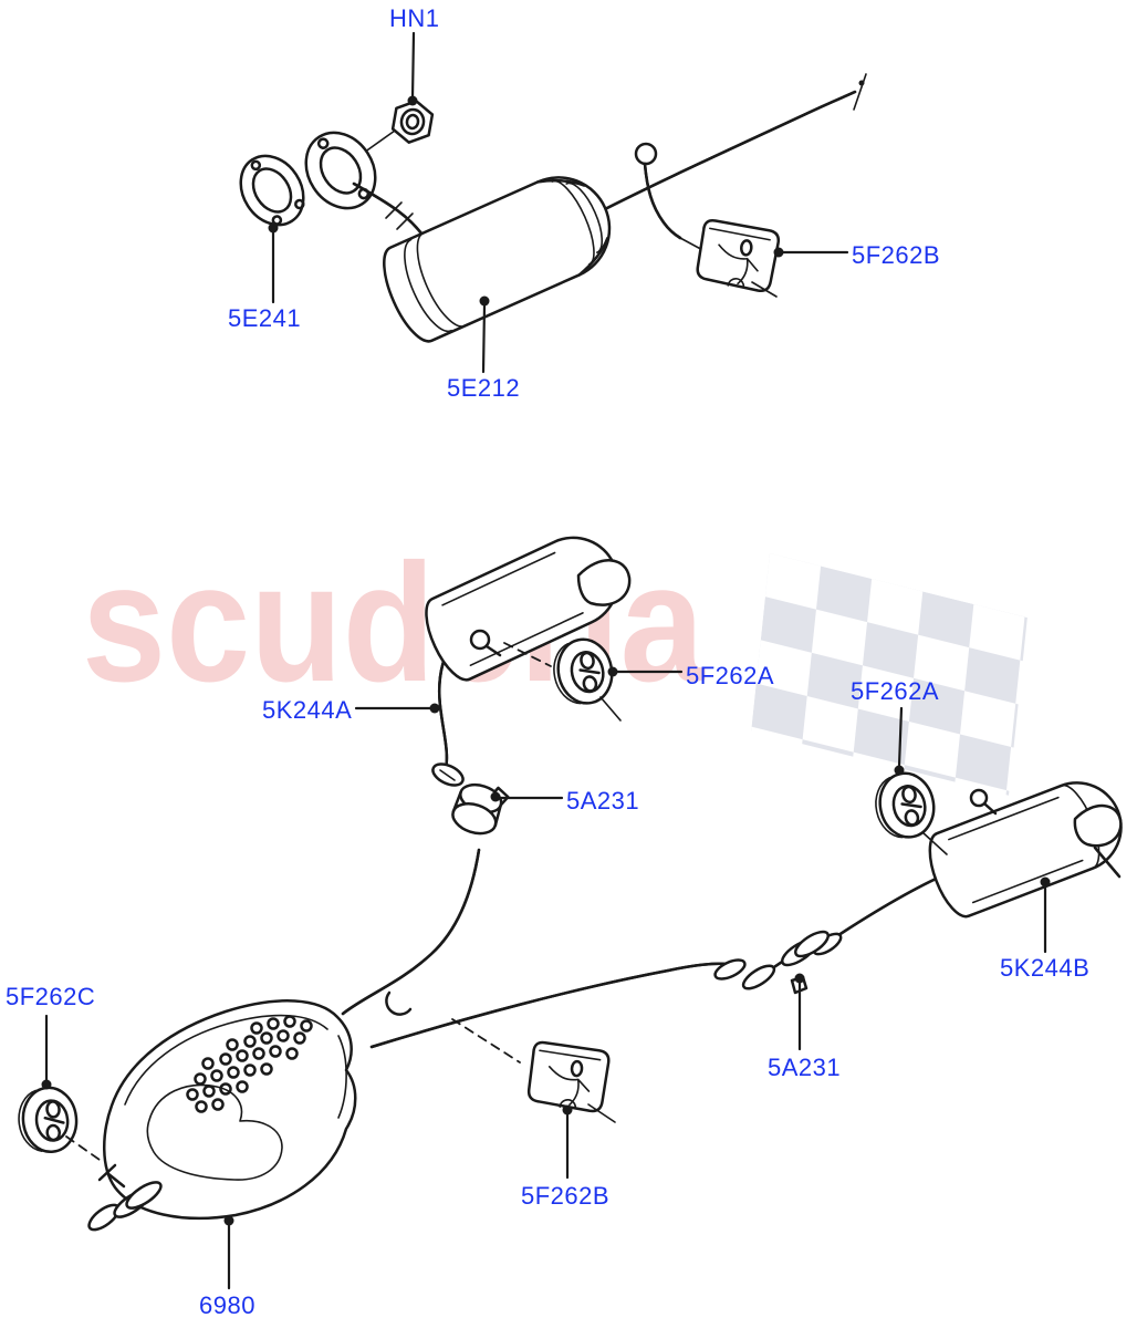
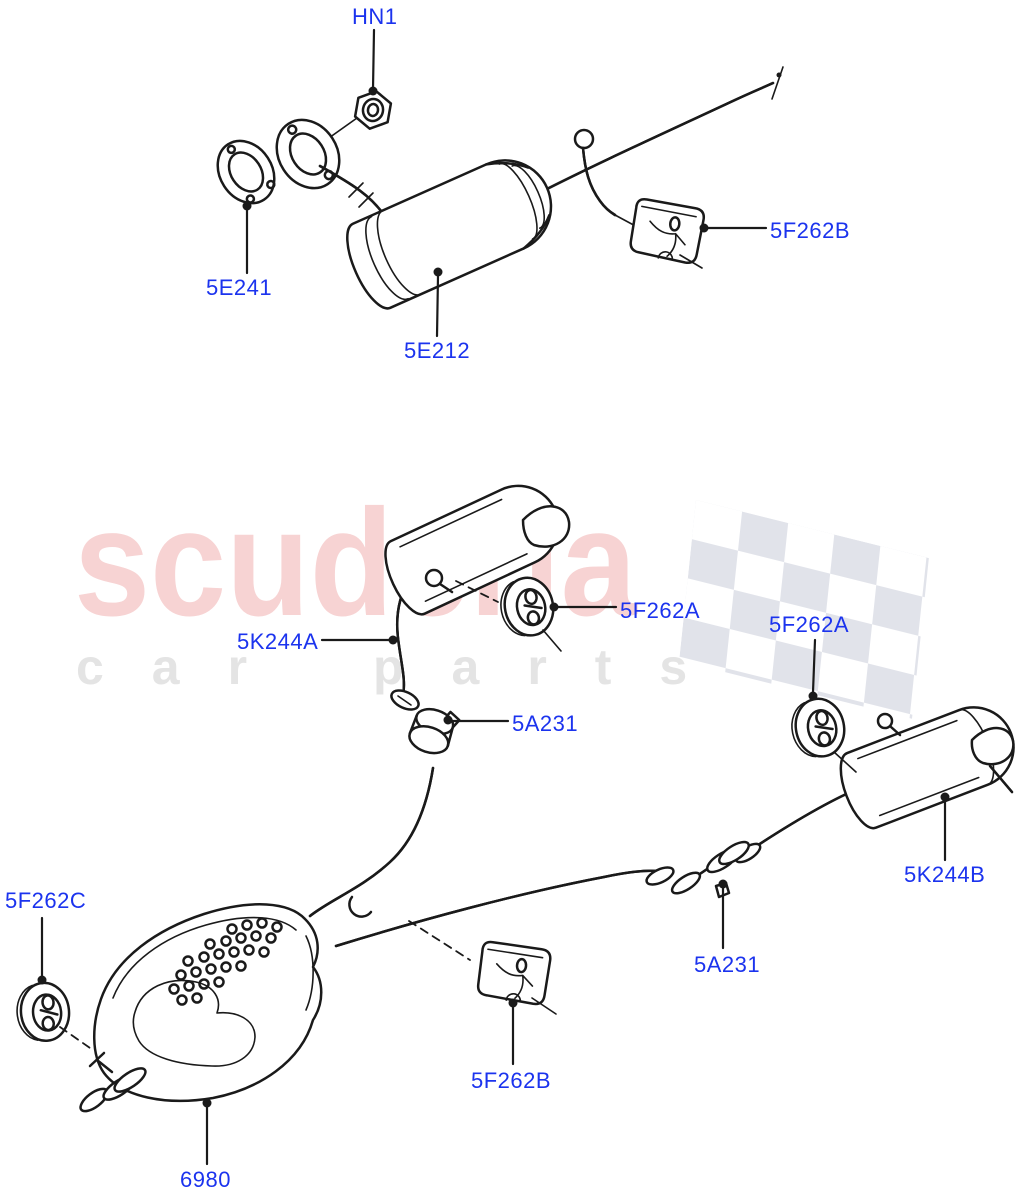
  scudia
+ car parts
  HN1
  5E241
  5E212
  5F262B
  5K244A
  5F262A
  5F262A
  5A231
  5K244B
  5A231
  5F262C
  5F262B
  6980
